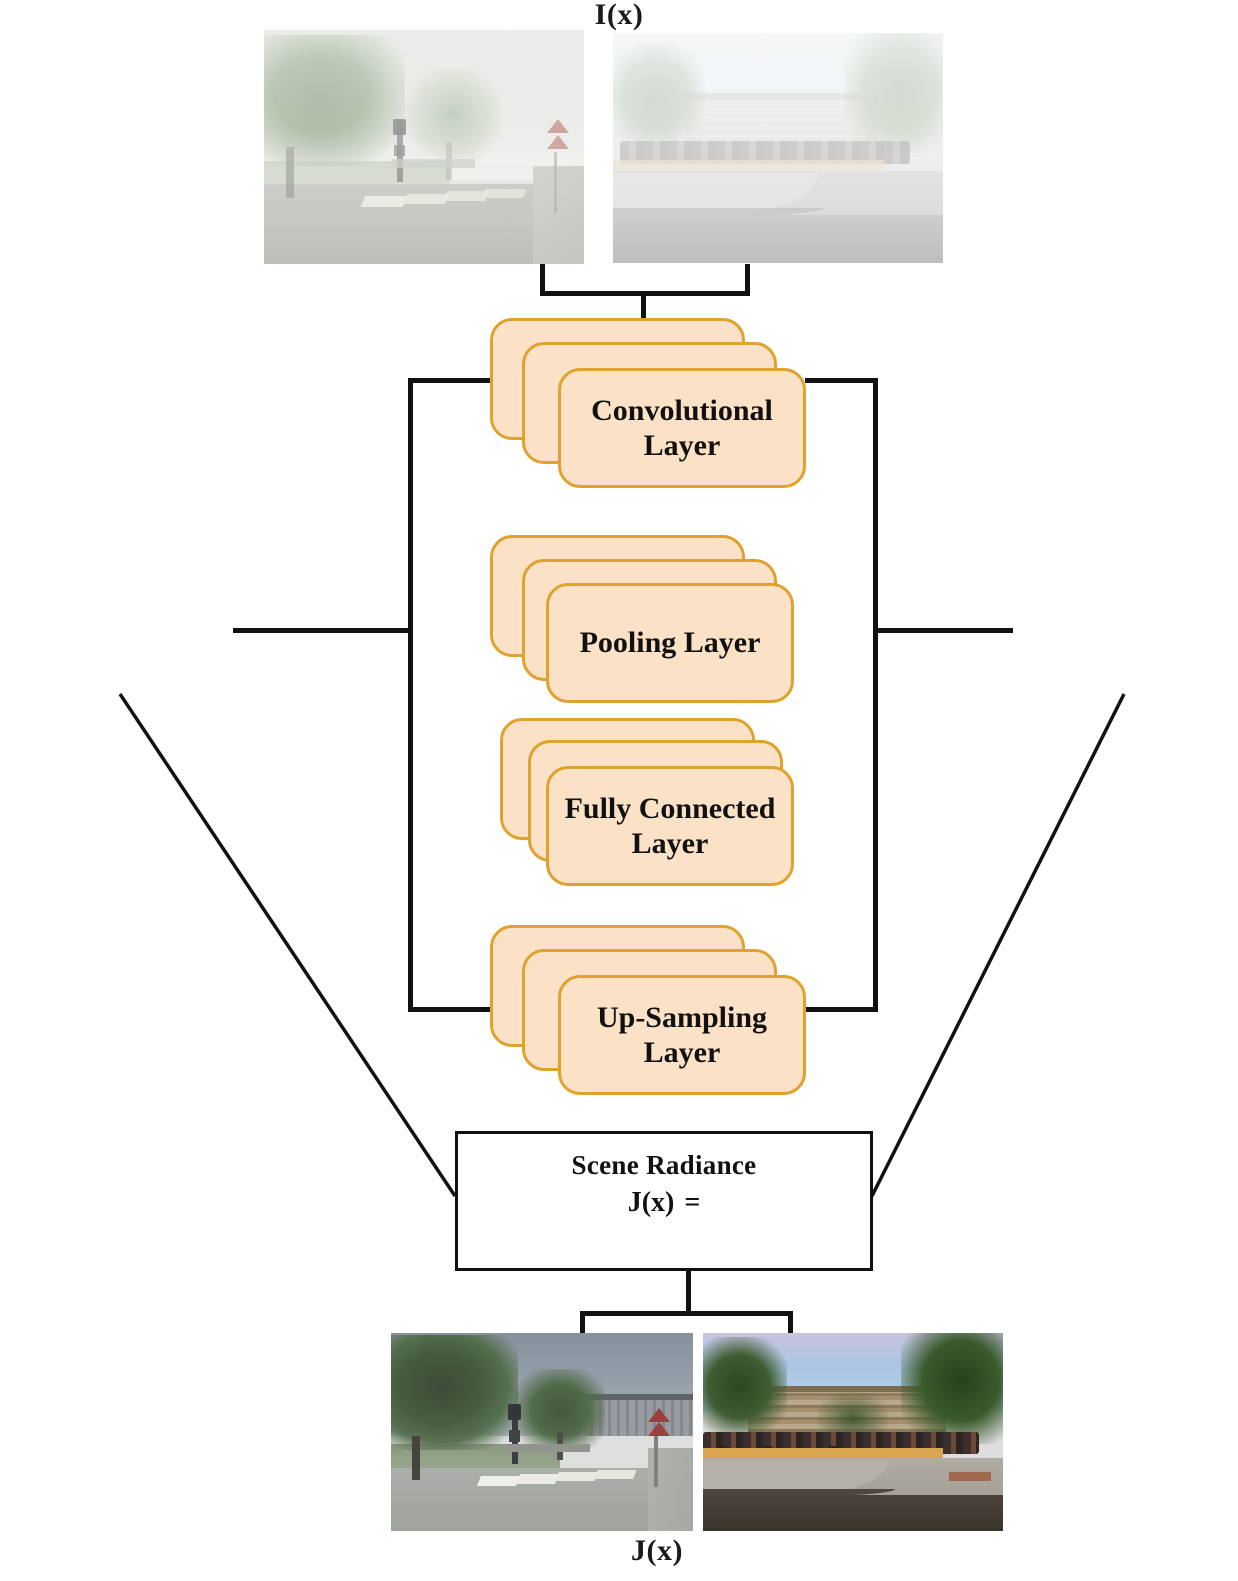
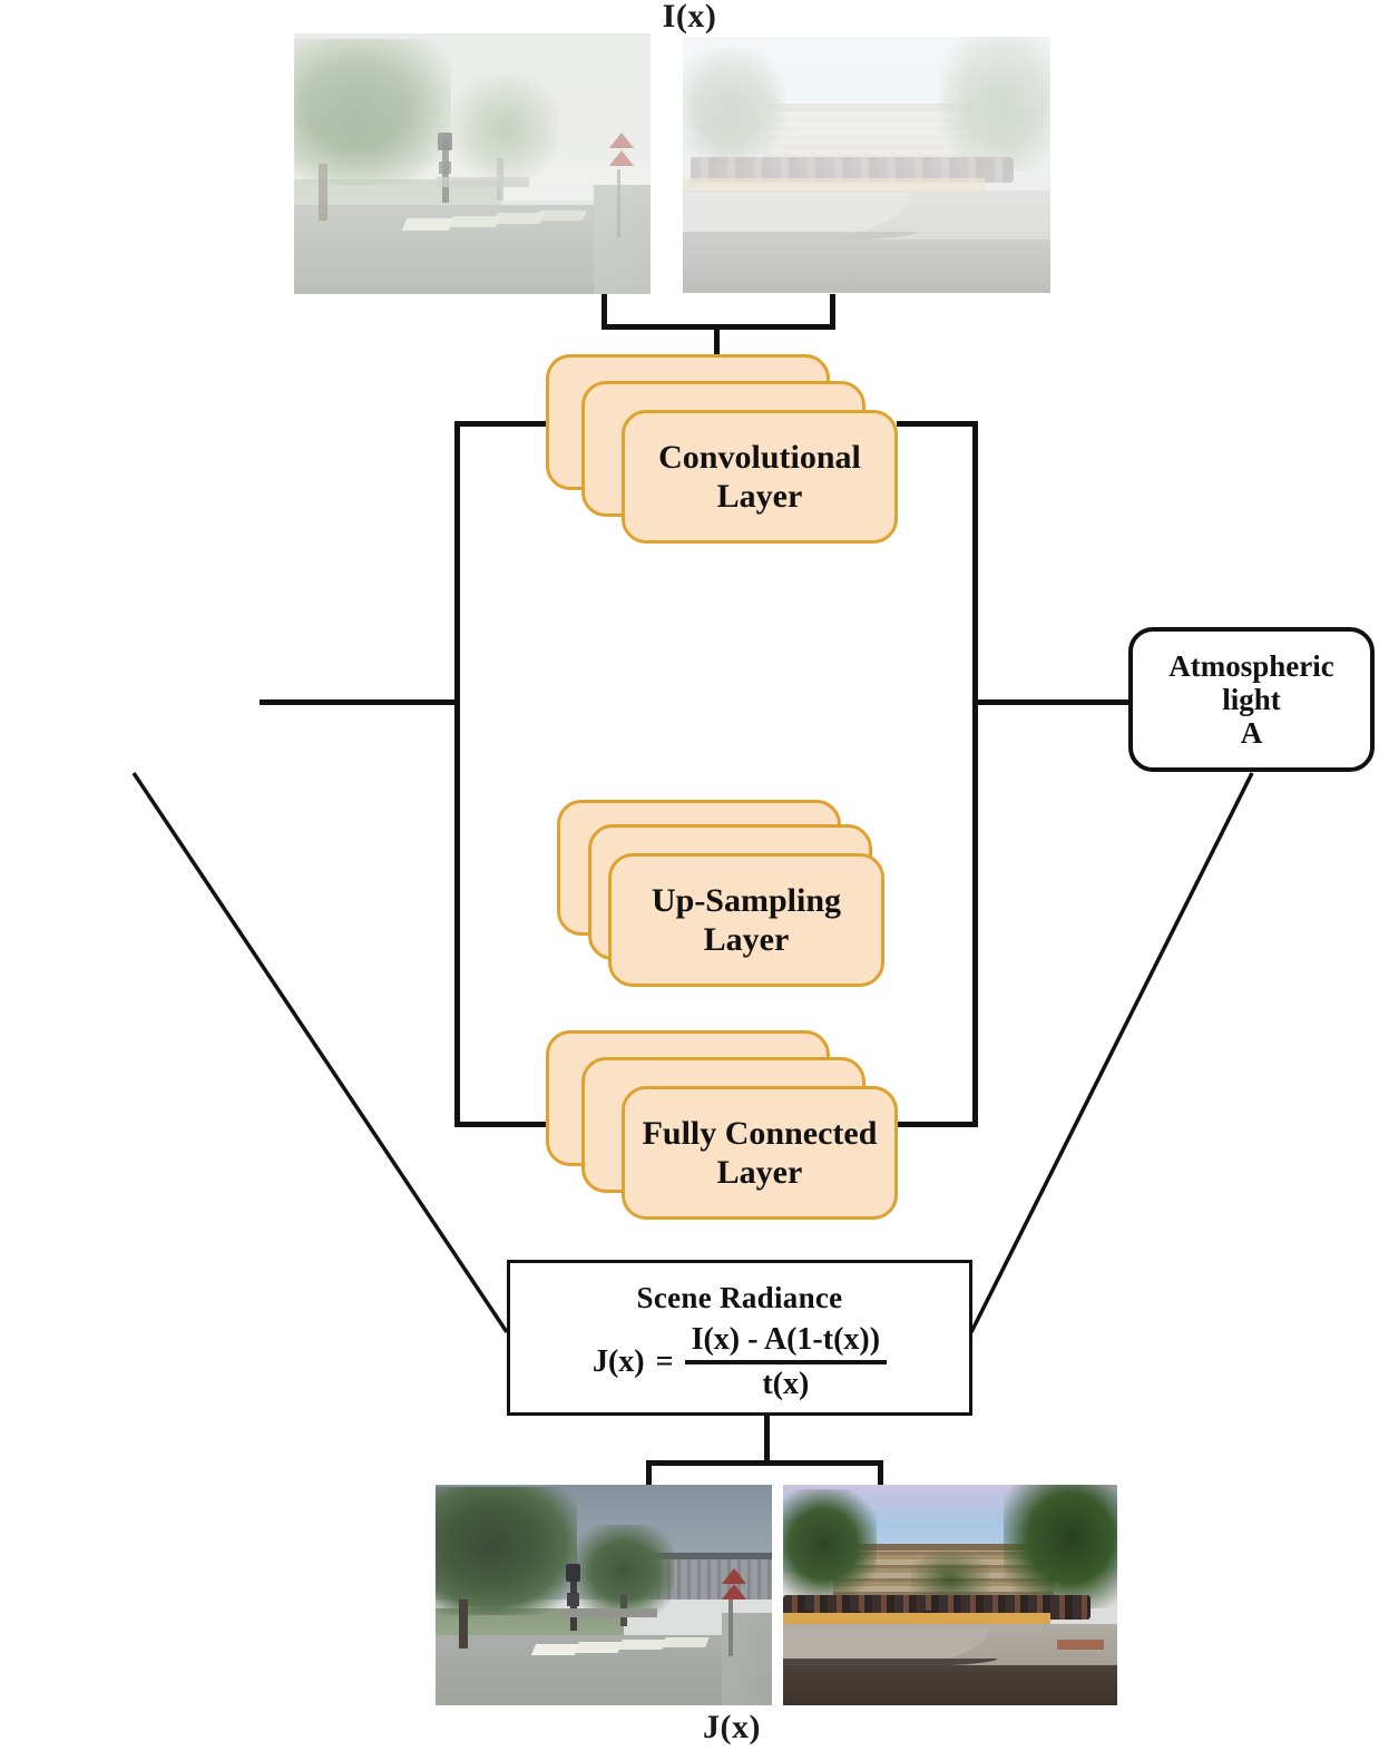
  I(x)
  Convolutional
  Layer
- Pooling Layer
- Fully Connected
+ Up-Sampling
  Layer
- Up-Sampling
+ Fully Connected
  Layer
+ Atmospheric
+ light
+ A
  Scene Radiance
  J(x)
  =
+ I(x) - A(1-t(x))
+ t(x)
  J(x)
